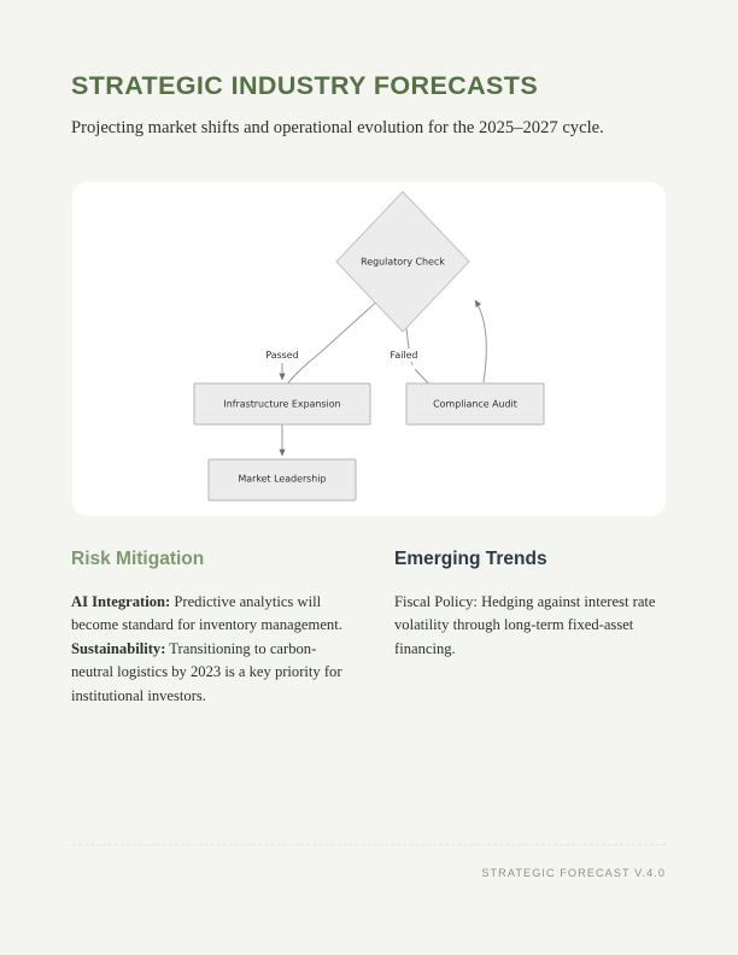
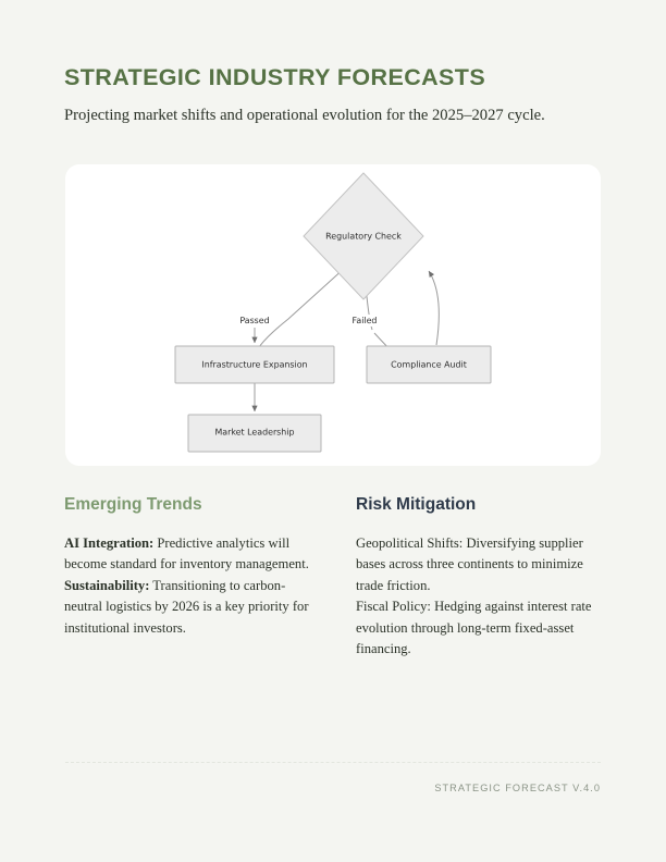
  STRATEGIC INDUSTRY FORECASTS
  Projecting market shifts and operational evolution for the 2025–2027 cycle.
  Regulatory Check
  Passed
  Failed
  Infrastructure Expansion
  Compliance Audit
  Market Leadership
- Risk Mitigation
+ Emerging Trends
  AI Integration: Predictive analytics will become standard for inventory management.
- Sustainability: Transitioning to carbon-neutral logistics by 2023 is a key priority for institutional investors.
+ Sustainability: Transitioning to carbon-neutral logistics by 2026 is a key priority for institutional investors.
- Emerging Trends
+ Risk Mitigation
+ Geopolitical Shifts: Diversifying supplier bases across three continents to minimize trade friction.
- Fiscal Policy: Hedging against interest rate volatility through long-term fixed-asset financing.
+ Fiscal Policy: Hedging against interest rate evolution through long-term fixed-asset financing.
  STRATEGIC FORECAST V.4.0
